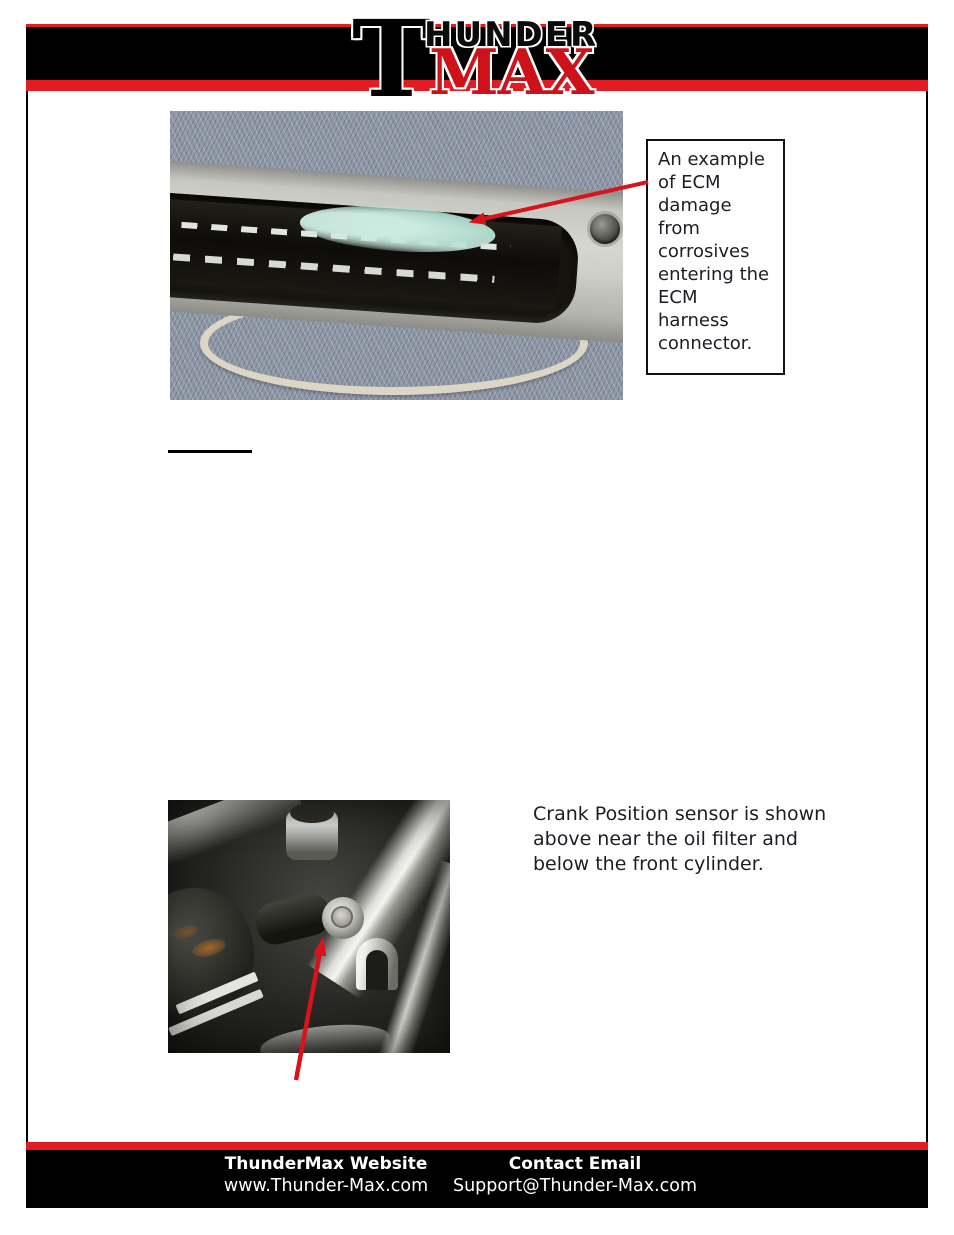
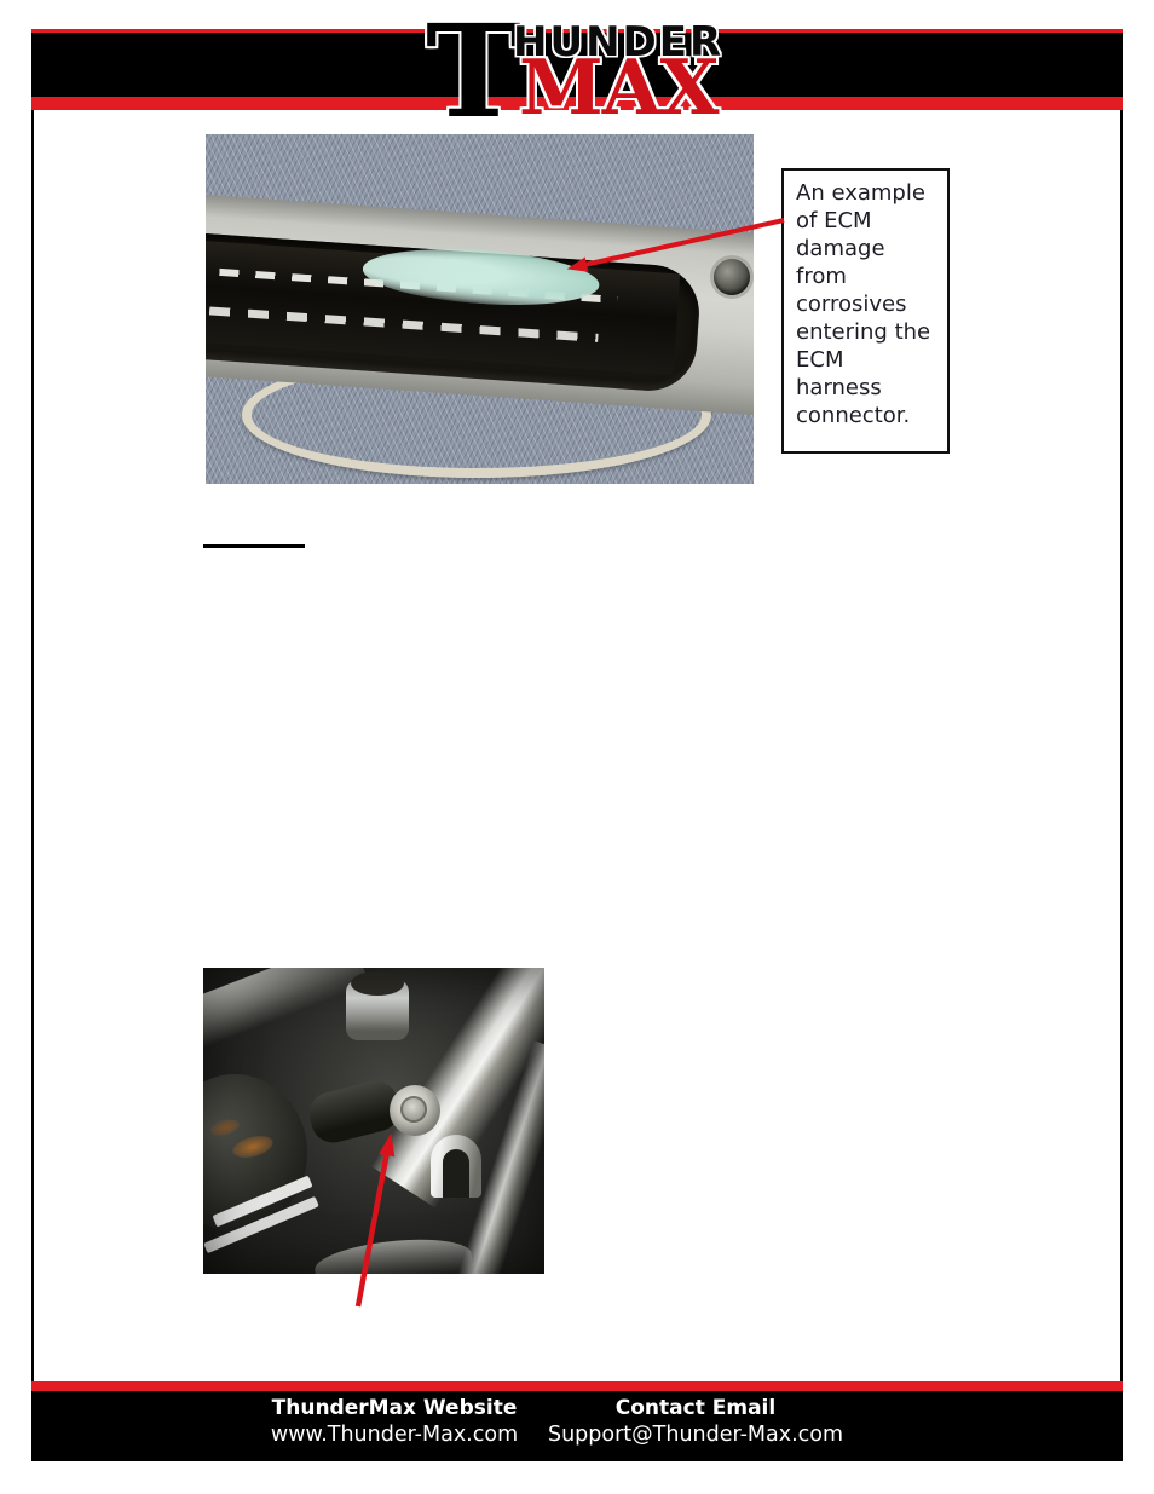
  T
  HUNDER
  MAX
  An example
  of ECM
  damage
  from
  corrosives
  entering the
  ECM
  harness
  connector.
- Crank Position sensor is shown
- above near the oil filter and
- below the front cylinder.
  ThunderMax Website
  www.Thunder-Max.com
  Contact Email
  Support@Thunder-Max.com
